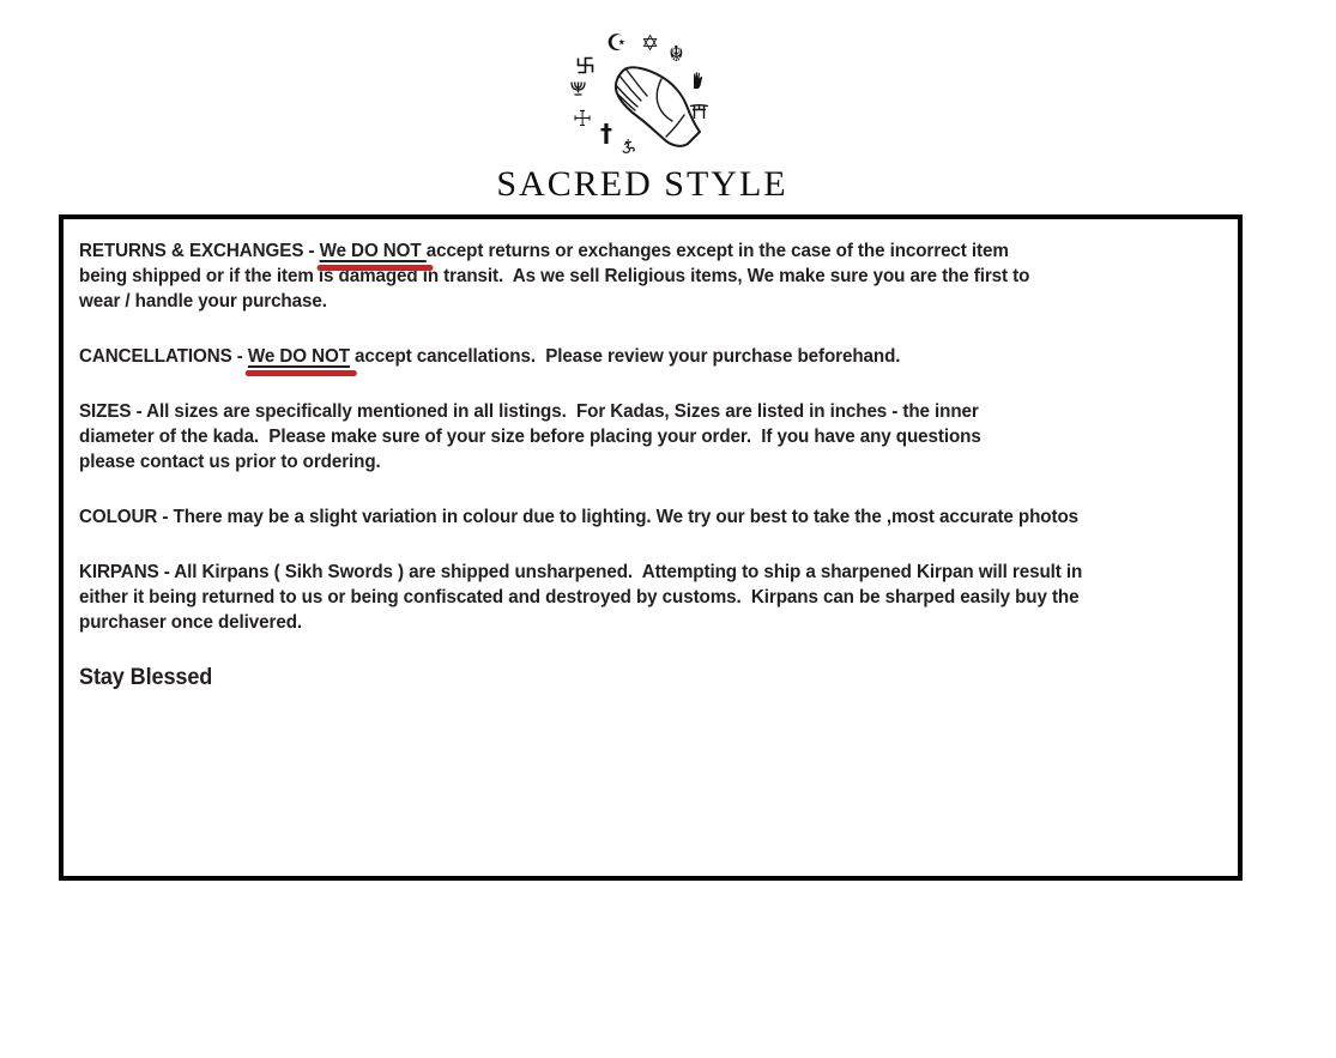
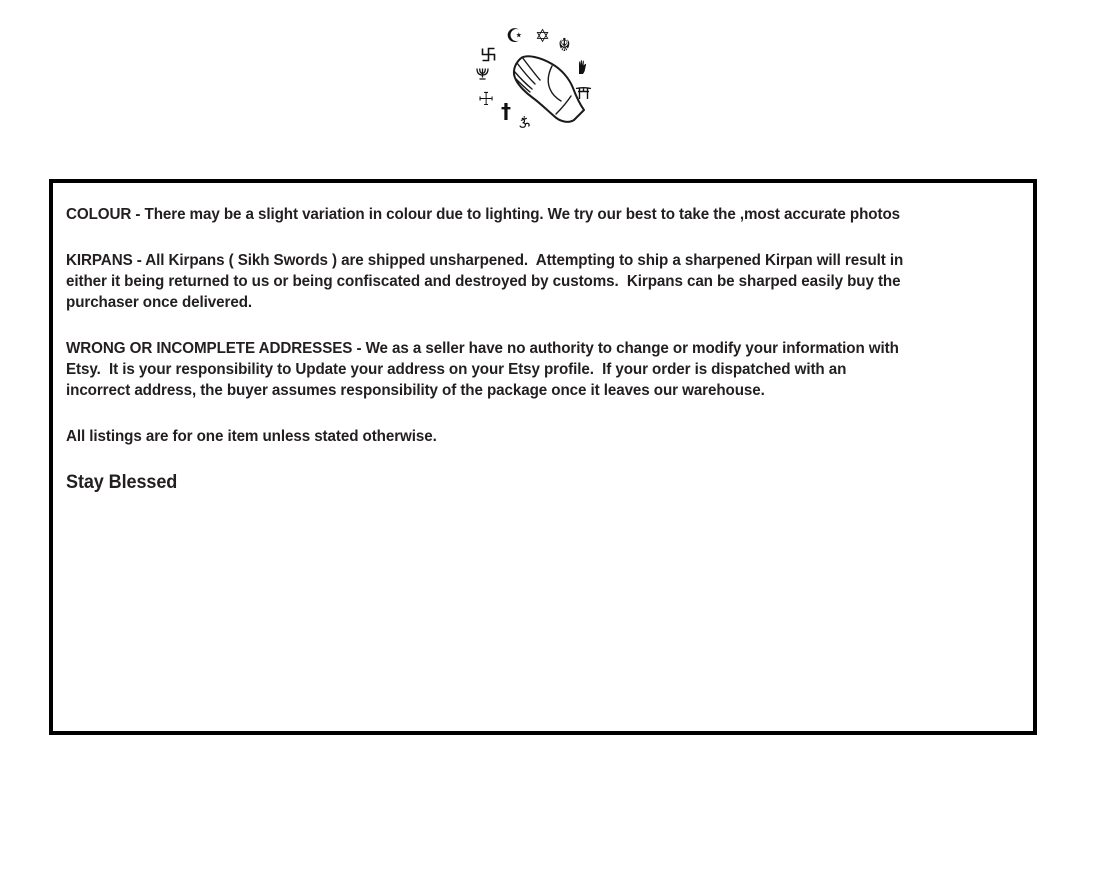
  ☪
  ✡
  ☬
  †
  ☩
- SACRED STYLE
- RETURNS & EXCHANGES - We DO NOT accept returns or exchanges except in the case of the incorrect item
- being shipped or if the item is damaged in transit. As we sell Religious items, We make sure you are the first to
- wear / handle your purchase.
- CANCELLATIONS - We DO NOT accept cancellations. Please review your purchase beforehand.
- SIZES - All sizes are specifically mentioned in all listings. For Kadas, Sizes are listed in inches - the inner
- diameter of the kada. Please make sure of your size before placing your order. If you have any questions
- please contact us prior to ordering.
  COLOUR - There may be a slight variation in colour due to lighting. We try our best to take the ,most accurate photos
  KIRPANS - All Kirpans ( Sikh Swords ) are shipped unsharpened. Attempting to ship a sharpened Kirpan will result in
  either it being returned to us or being confiscated and destroyed by customs. Kirpans can be sharped easily buy the
  purchaser once delivered.
+ WRONG OR INCOMPLETE ADDRESSES - We as a seller have no authority to change or modify your information with
+ Etsy. It is your responsibility to Update your address on your Etsy profile. If your order is dispatched with an
+ incorrect address, the buyer assumes responsibility of the package once it leaves our warehouse.
+ All listings are for one item unless stated otherwise.
  Stay Blessed
